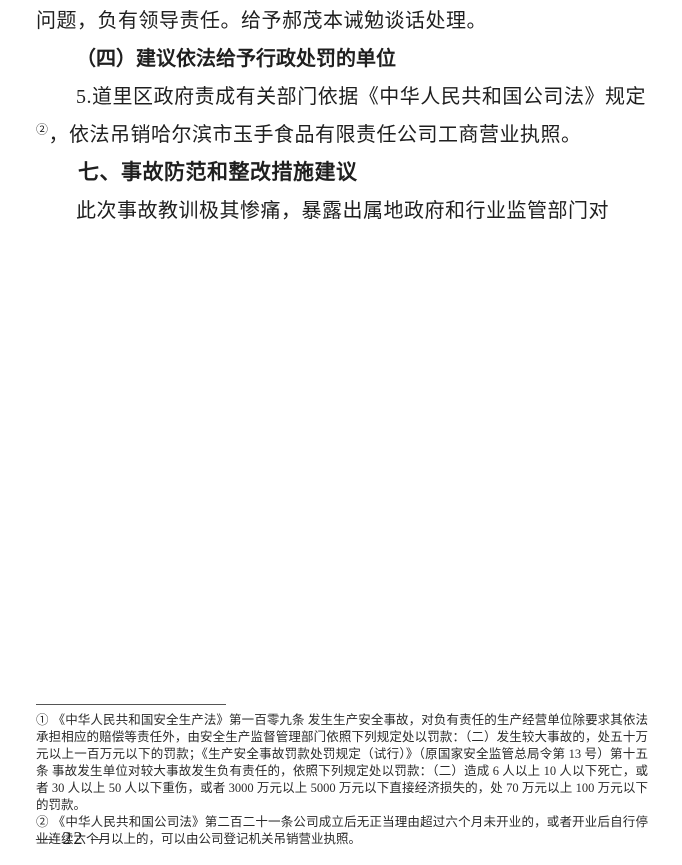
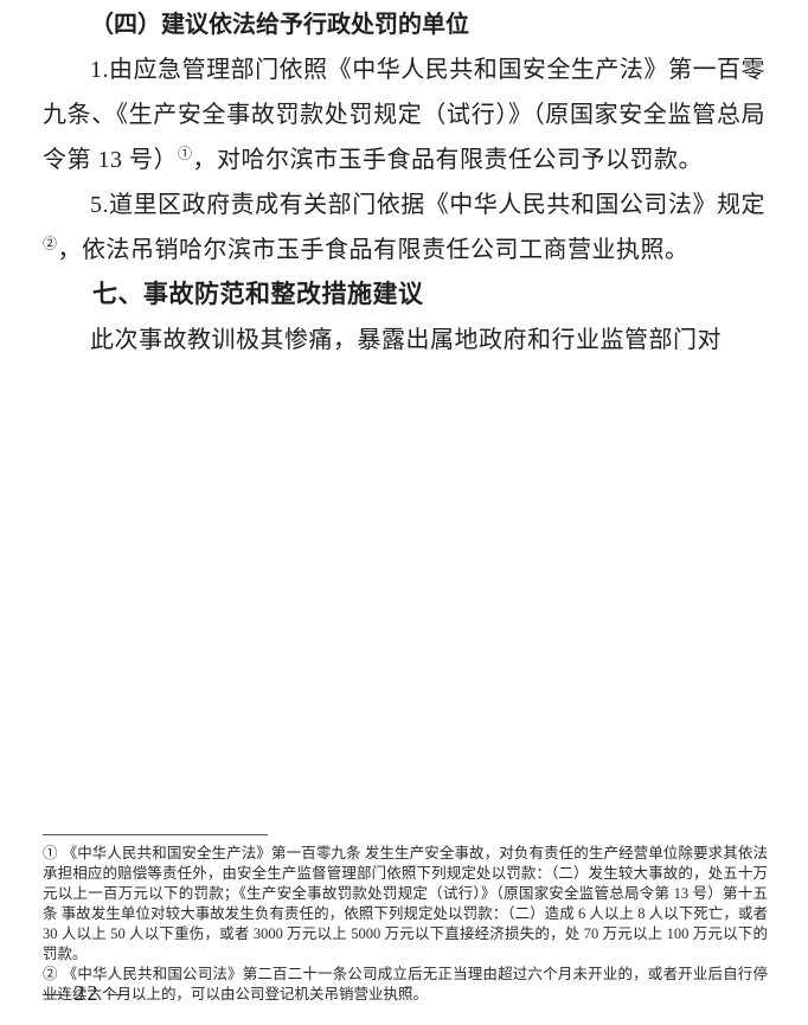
- 问题，负有领导责任。给予郝茂本诫勉谈话处理。
  （四）建议依法给予行政处罚的单位
+ 1.由应急管理部门依照《中华人民共和国安全生产法》第一百零九条、《生产安全事故罚款处罚规定（试行）》（原国家安全监管总局令第 13 号）①，对哈尔滨市玉手食品有限责任公司予以罚款。
  5.道里区政府责成有关部门依据《中华人民共和国公司法》规定②，依法吊销哈尔滨市玉手食品有限责任公司工商营业执照。
  七、事故防范和整改措施建议
  此次事故教训极其惨痛，暴露出属地政府和行业监管部门对
- ① 《中华人民共和国安全生产法》第一百零九条 发生生产安全事故，对负有责任的生产经营单位除要求其依法承担相应的赔偿等责任外，由安全生产监督管理部门依照下列规定处以罚款：（二）发生较大事故的，处五十万元以上一百万元以下的罚款；《生产安全事故罚款处罚规定（试行）》（原国家安全监管总局令第 13 号）第十五条 事故发生单位对较大事故发生负有责任的，依照下列规定处以罚款：（二）造成 6 人以上 10 人以下死亡，或者 30 人以上 50 人以下重伤，或者 3000 万元以上 5000 万元以下直接经济损失的，处 70 万元以上 100 万元以下的罚款。
+ ① 《中华人民共和国安全生产法》第一百零九条 发生生产安全事故，对负有责任的生产经营单位除要求其依法承担相应的赔偿等责任外，由安全生产监督管理部门依照下列规定处以罚款：（二）发生较大事故的，处五十万元以上一百万元以下的罚款；《生产安全事故罚款处罚规定（试行）》（原国家安全监管总局令第 13 号）第十五条 事故发生单位对较大事故发生负有责任的，依照下列规定处以罚款：（二）造成 6 人以上 8 人以下死亡，或者 30 人以上 50 人以下重伤，或者 3000 万元以上 5000 万元以下直接经济损失的，处 70 万元以上 100 万元以下的罚款。
  ② 《中华人民共和国公司法》第二百二十一条公司成立后无正当理由超过六个月未开业的，或者开业后自行停业连续六个月以上的，可以由公司登记机关吊销营业执照。
  — 22 —
